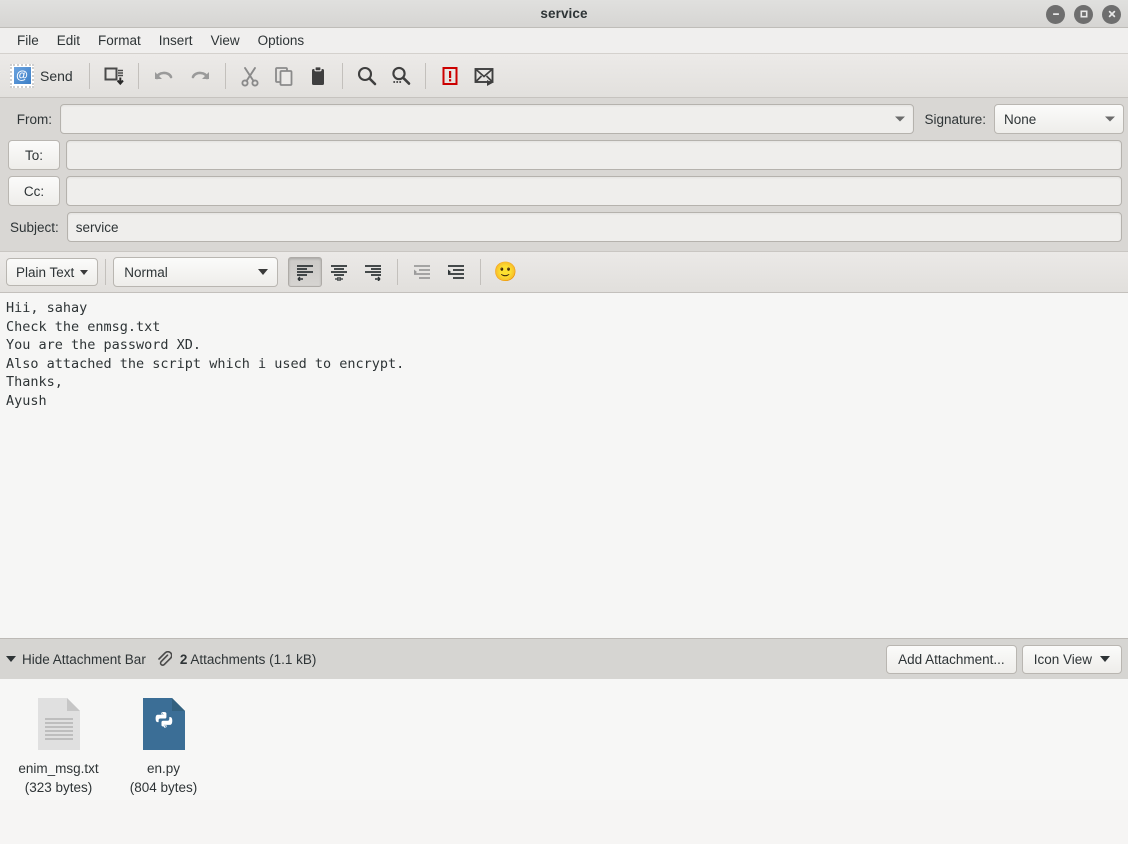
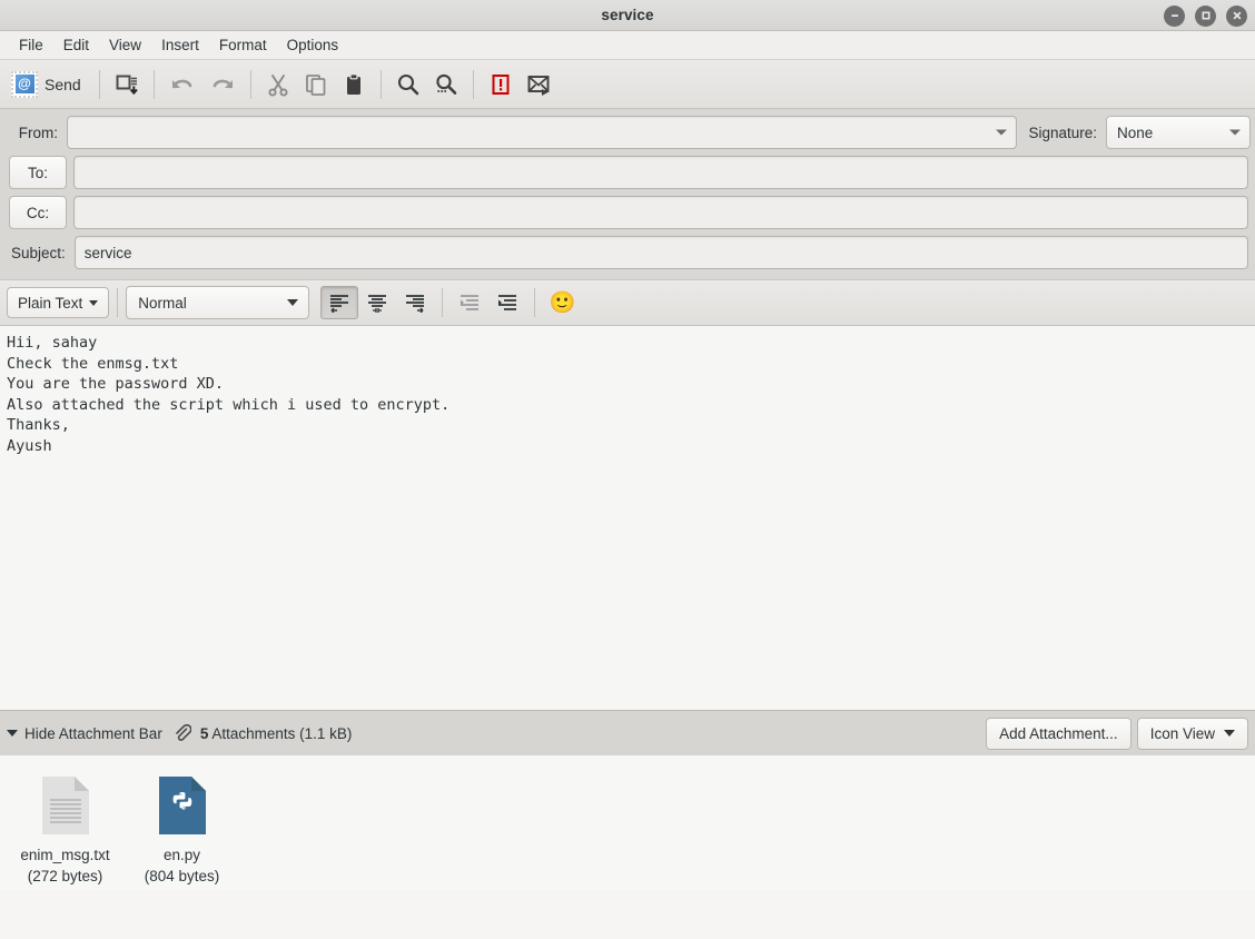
  service
  File
  Edit
- Format
+ View
  Insert
- View
+ Format
  Options
  @
  Send
  From:
  Signature:
  None
  To:
  Cc:
  Subject:
  service
  Plain Text
  Normal
  🙂
  Hii, sahay
  Check the enmsg.txt
  You are the password XD.
  Also attached the script which i used to encrypt.
  Thanks,
  Ayush
  Hide Attachment Bar
- 2 Attachments (1.1 kB)
+ 5 Attachments (1.1 kB)
  Add Attachment...
  Icon View
  enim_msg.txt
- (323 bytes)
+ (272 bytes)
  en.py
  (804 bytes)
